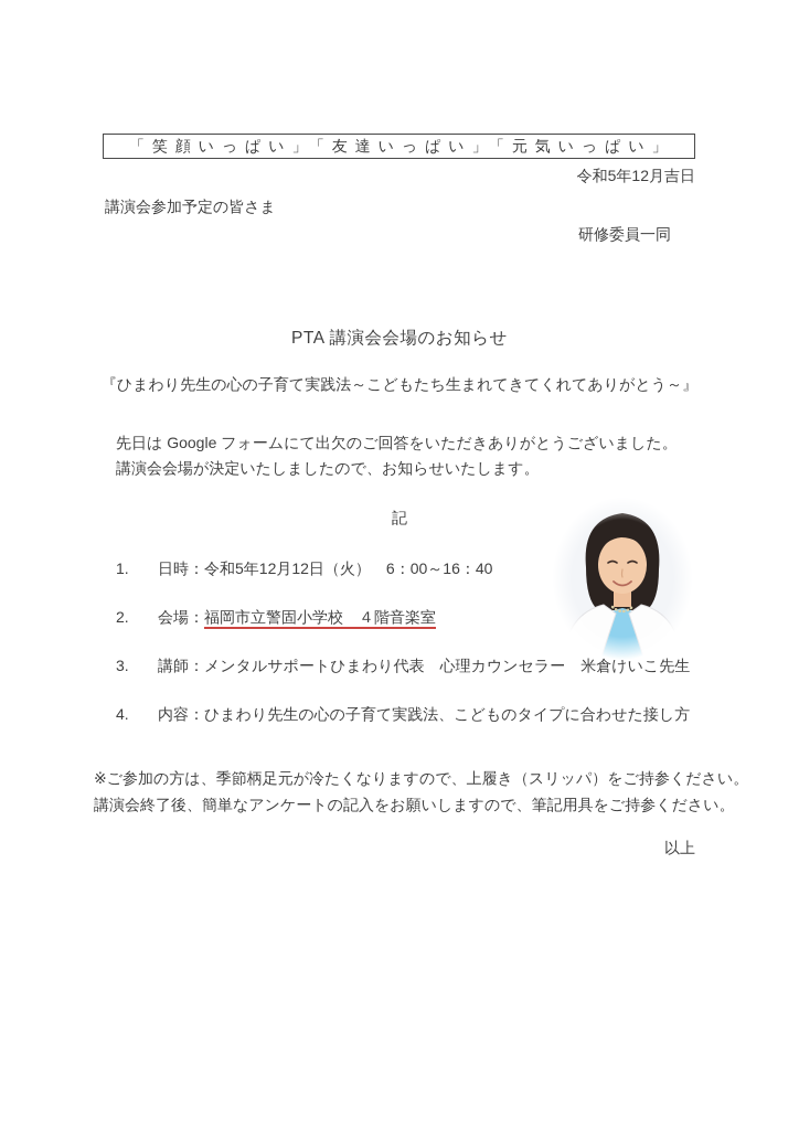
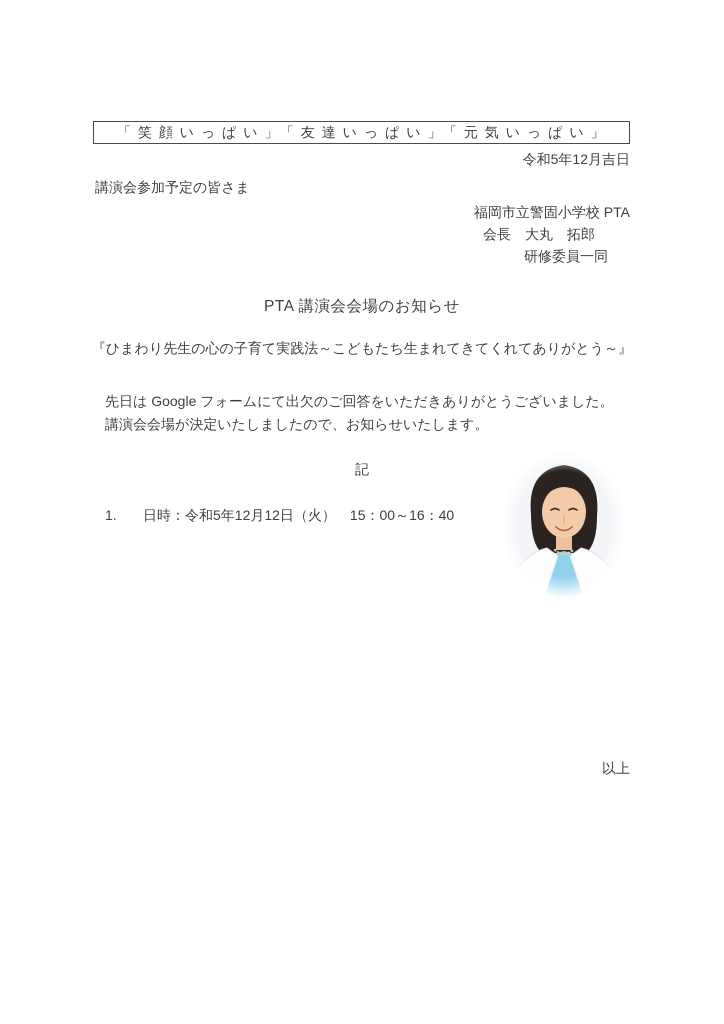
  「 笑 顔 い っ ぱ い 」「 友 達 い っ ぱ い 」「 元 気 い っ ぱ い 」
  令和5年12月吉日
  講演会参加予定の皆さま
+ 福岡市立警固小学校 PTA
+ 会長 大丸 拓郎
  研修委員一同
  PTA 講演会会場のお知らせ
  『ひまわり先生の心の子育て実践法～こどもたち生まれてきてくれてありがとう～』
  先日は Google フォームにて出欠のご回答をいただきありがとうございました。
  講演会会場が決定いたしましたので、お知らせいたします。
  記
- 1. 日時：令和5年12月12日（火） 6：00～16：40
+ 1. 日時：令和5年12月12日（火） 15：00～16：40
- 2. 会場：福岡市立警固小学校 ４階音楽室
- 3. 講師：メンタルサポートひまわり代表 心理カウンセラー 米倉けいこ先生
- 4. 内容：ひまわり先生の心の子育て実践法、こどものタイプに合わせた接し方
- ※ご参加の方は、季節柄足元が冷たくなりますので、上履き（スリッパ）をご持参ください。
- 講演会終了後、簡単なアンケートの記入をお願いしますので、筆記用具をご持参ください。
  以上
